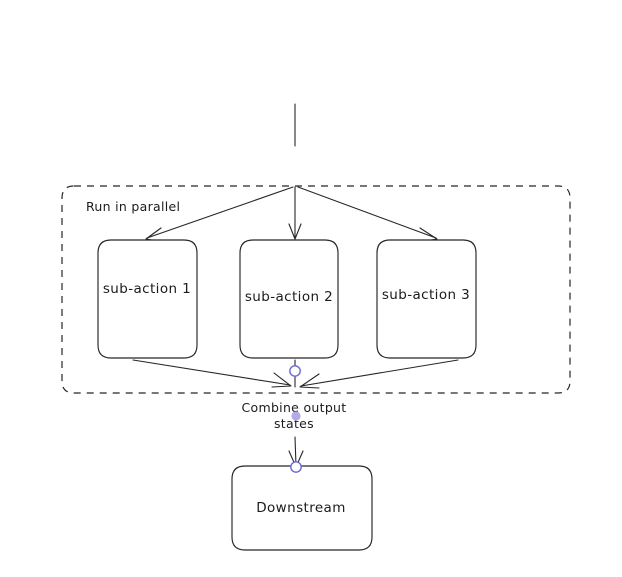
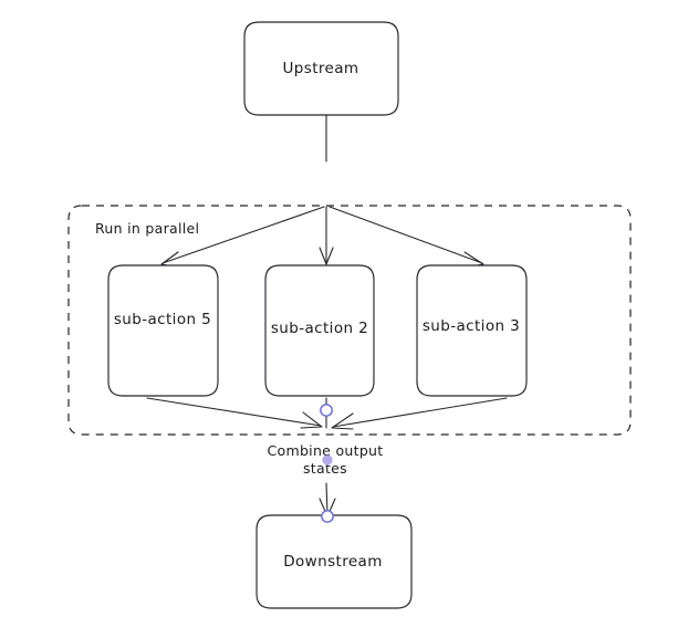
  Run in parallel
+ Upstream
- sub-action 1
+ sub-action 5
  sub-action 2
  sub-action 3
  Combine output
  states
  Downstream
